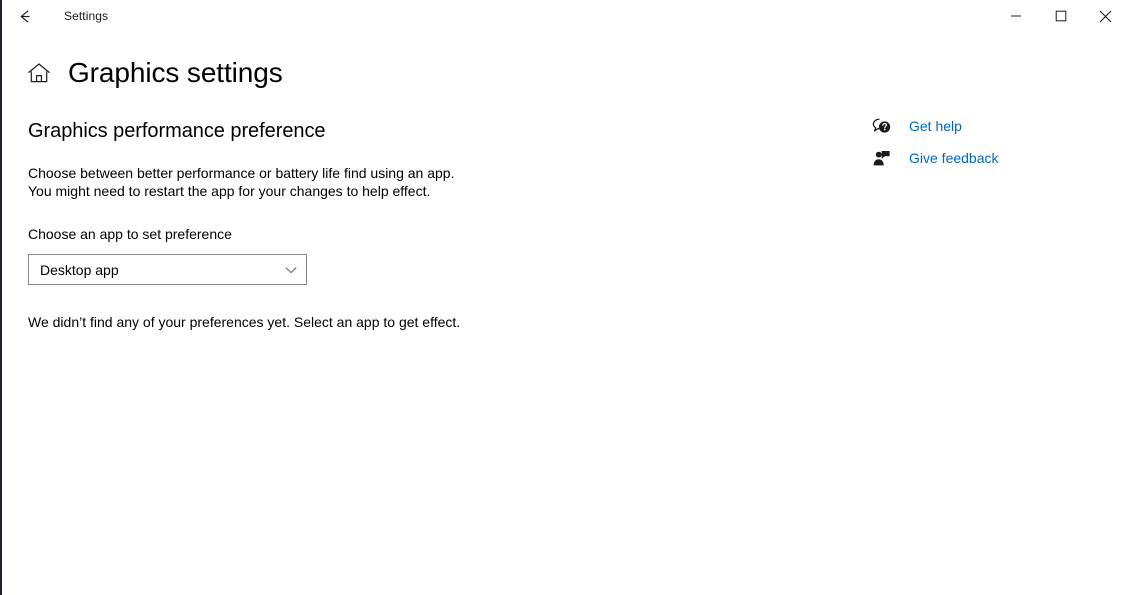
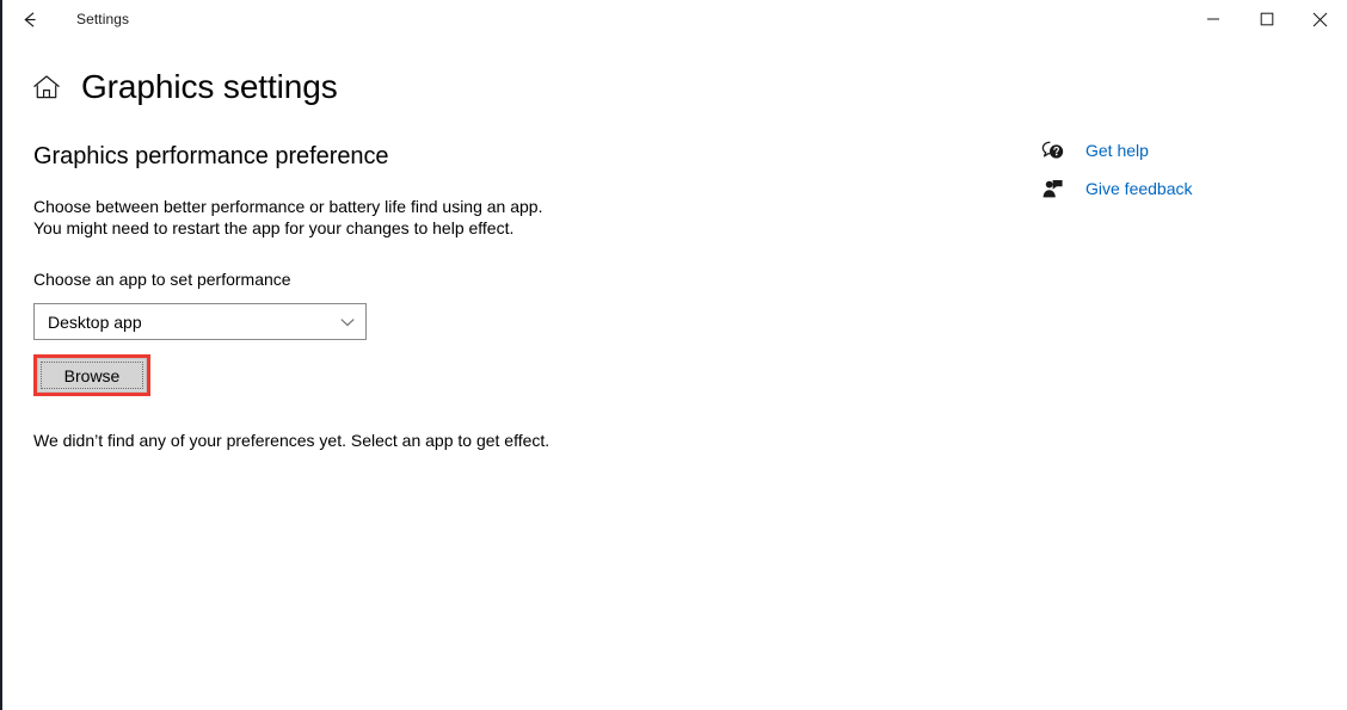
  Settings
  Graphics settings
  Graphics performance preference
  Choose between better performance or battery life find using an app.
  You might need to restart the app for your changes to help effect.
- Choose an app to set preference
+ Choose an app to set performance
  Desktop app
+ Browse
  We didn’t find any of your preferences yet. Select an app to get effect.
  Get help
  Give feedback
